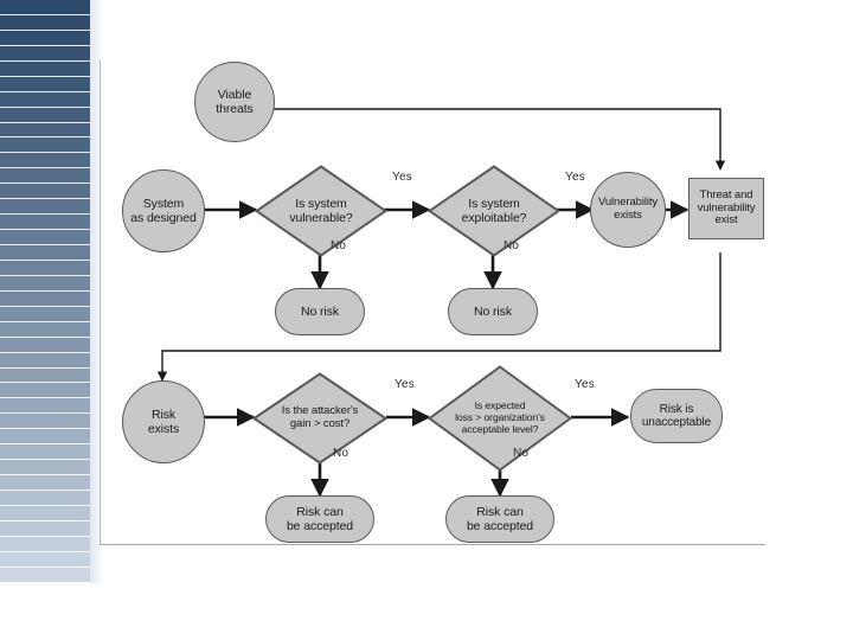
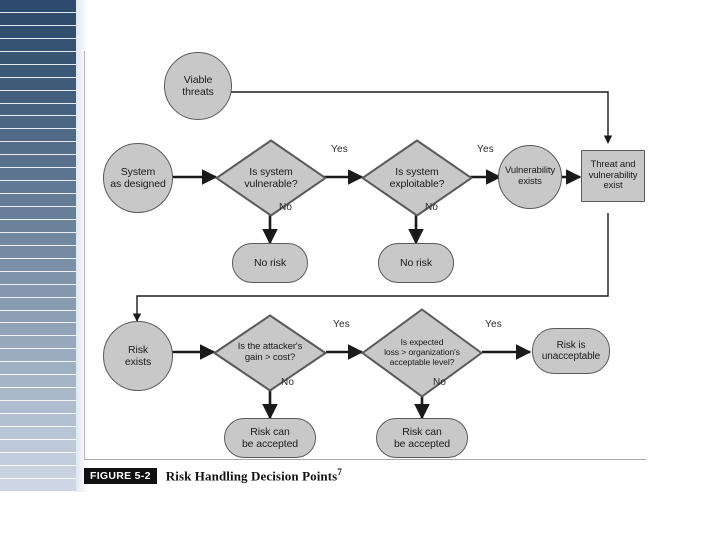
  Viable
  threats
  System
  as designed
  Is system
  vulnerable?
  Yes
  No
  No risk
  Is system
  exploitable?
  Yes
  No
  No risk
  Vulnerability
  exists
  Threat and
  vulnerability
  exist
  Risk
  exists
  Is the attacker's
  gain > cost?
  Yes
  No
  Risk can
  be accepted
  Is expected
  loss > organization's
  acceptable level?
  Yes
  No
  Risk can
  be accepted
  Risk is
  unacceptable
+ FIGURE 5-2
+ Risk Handling Decision Points7
